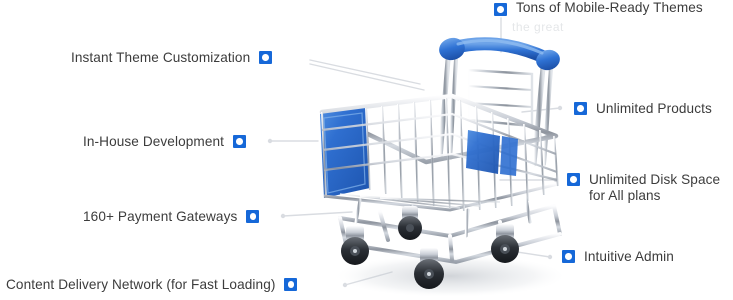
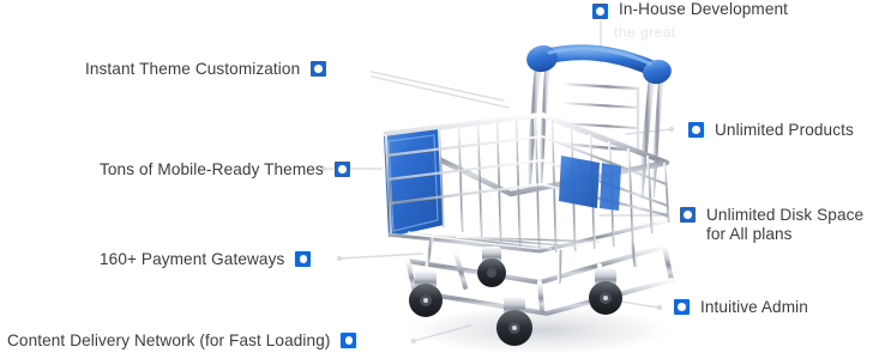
  the great
- Tons of Mobile-Ready Themes
+ In-House Development
  Instant Theme Customization
- In-House Development
+ Tons of Mobile-Ready Themes
  160+ Payment Gateways
  Content Delivery Network (for Fast Loading)
  Unlimited Products
  Unlimited Disk Space
  for All plans
  Intuitive Admin
